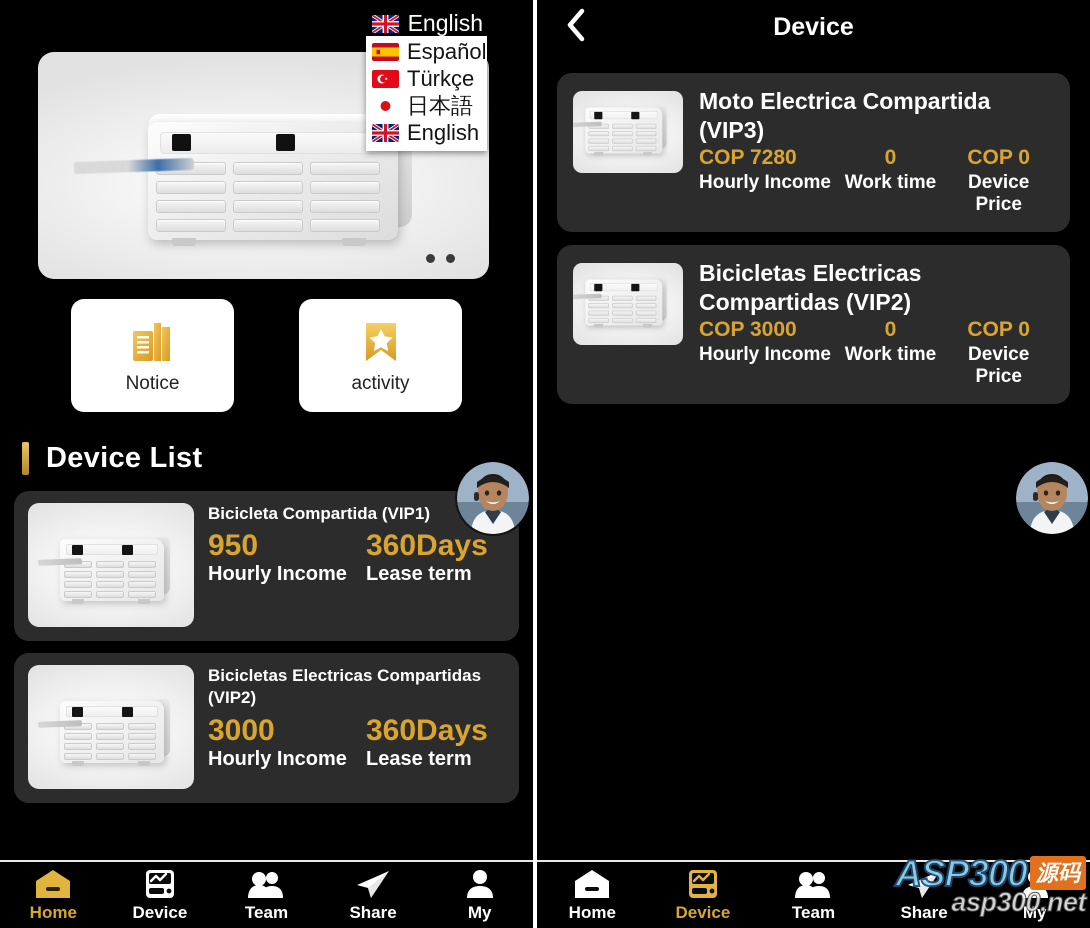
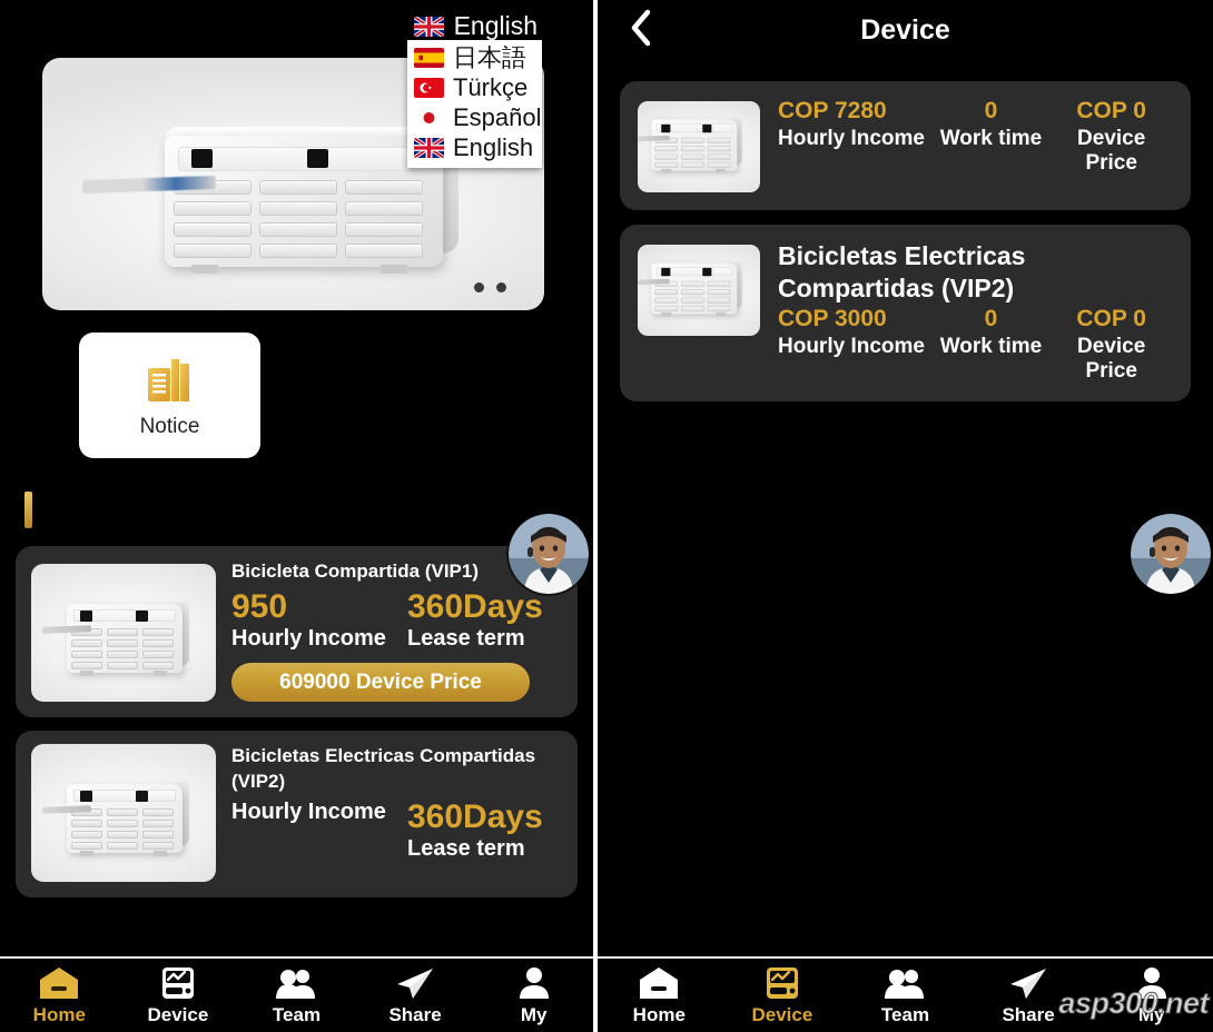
  English
- Español
+ 日本語
  Türkçe
- 日本語
+ Español
  English
  Notice
- activity
- Device List
  Bicicleta Compartida (VIP1)
  950
  Hourly Income
  360Days
  Lease term
+ 609000 Device Price
  Bicicletas Electricas Compartidas (VIP2)
- 3000
  Hourly Income
  360Days
  Lease term
  Home
  Device
  Team
  Share
  My
  Device
- Moto Electrica Compartida (VIP3)
  COP 7280
  0
  COP 0
  Hourly Income
  Work time
  Device Price
  Bicicletas Electricas Compartidas (VIP2)
  COP 3000
  0
  COP 0
  Hourly Income
  Work time
  Device Price
  Home
  Device
  Team
  Share
  My
- ASP300
- 源码
  asp300.net
